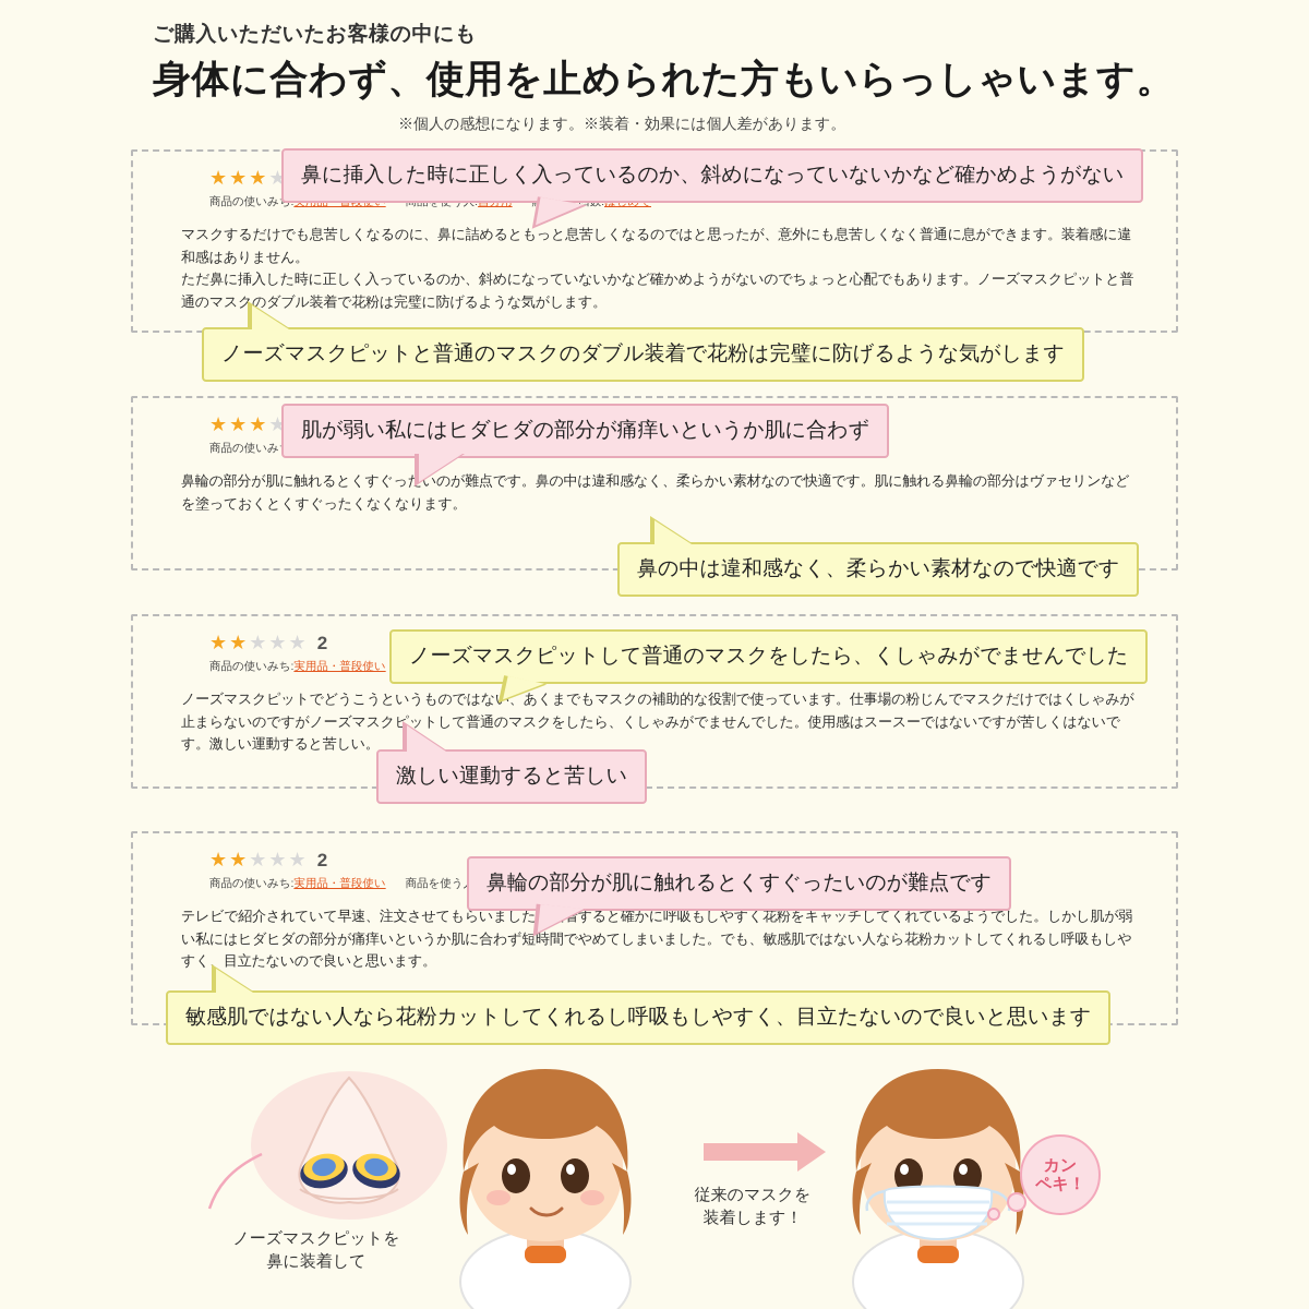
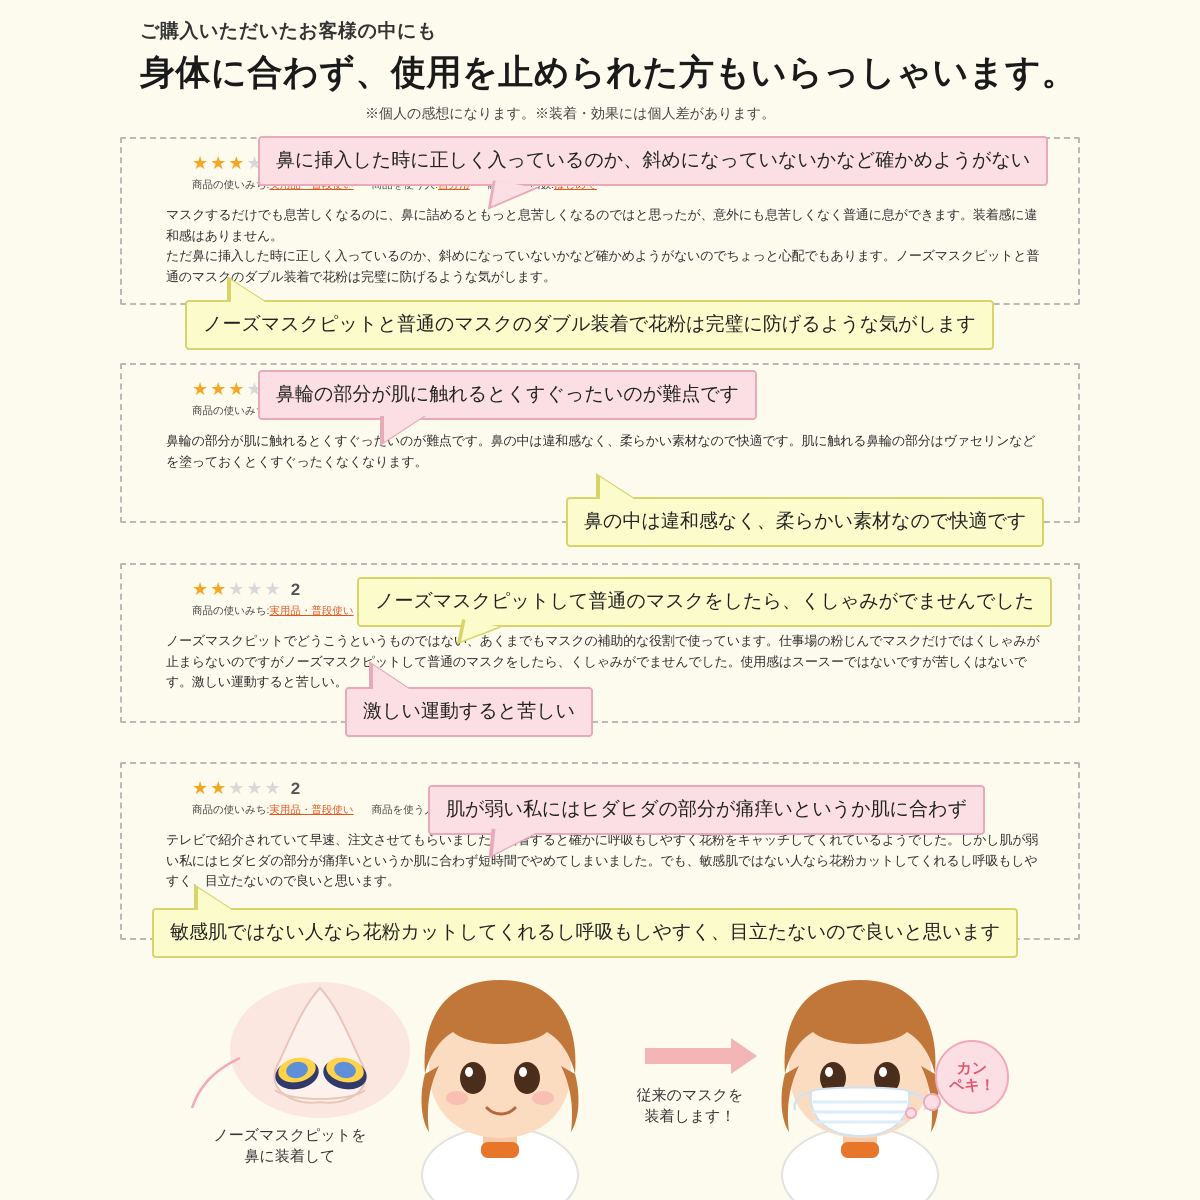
  ご購入いただいたお客様の中にも
  身体に合わず、使用を止められた方もいらっしゃいます。
  ※個人の感想になります。※装着・効果には個人差があります。
  ★★★★
  マスクするだけでも息苦しくなるのに、鼻に詰めるともっと息苦しくなるのではと思ったが、意外にも息苦しくなく普通に息ができます。装着感に違和感はありません。
  ただ鼻に挿入した時に正しく入っているのか、斜めになっていないかなど確かめようがないのでちょっと心配でもあります。ノーズマスクピットと普通のマスクのダブル装着で花粉は完璧に防げるような気がします。
  ★★★★
  鼻輪の部分が肌に触れるとくすぐったいのが難点です。鼻の中は違和感なく、柔らかい素材なので快適です。肌に触れる鼻輪の部分はヴァセリンなどを塗っておくとくすぐったくなくなります。
  ★★★★★
  2
  商品の使いみち:実用品・普段使い
  ノーズマスクピットでどうこうというものではない、あくまでもマスクの補助的な役割で使っています。仕事場の粉じんでマスクだけではくしゃみが止まらないのですがノーズマスクピットして普通のマスクをしたら、くしゃみがでませんでした。使用感はスースーではないですが苦しくはないです。激しい運動すると苦しい。
  ★★★★★
  2
  商品の使いみち:実用品・普段使い
  テレビで紹介されていて早速、注文させてもらいました。装着すると確かに呼吸もしやすく花粉をキャッチしてくれているようでした。しかし肌が弱い私にはヒダヒダの部分が痛痒いというか肌に合わず短時間でやめてしまいました。でも、敏感肌ではない人なら花粉カットしてくれるし呼吸もしやすく、目立たないので良いと思います。
  鼻に挿入した時に正しく入っているのか、斜めになっていないかなど確かめようがない
  ノーズマスクピットと普通のマスクのダブル装着で花粉は完璧に防げるような気がします
- 肌が弱い私にはヒダヒダの部分が痛痒いというか肌に合わず
+ 鼻輪の部分が肌に触れるとくすぐったいのが難点です
  鼻の中は違和感なく、柔らかい素材なので快適です
  ノーズマスクピットして普通のマスクをしたら、くしゃみがでませんでした
  激しい運動すると苦しい
- 鼻輪の部分が肌に触れるとくすぐったいのが難点です
+ 肌が弱い私にはヒダヒダの部分が痛痒いというか肌に合わず
  敏感肌ではない人なら花粉カットしてくれるし呼吸もしやすく、目立たないので良いと思います
  ノーズマスクピットを
  鼻に装着して
  従来のマスクを
  装着します！
  カン
  ペキ！
